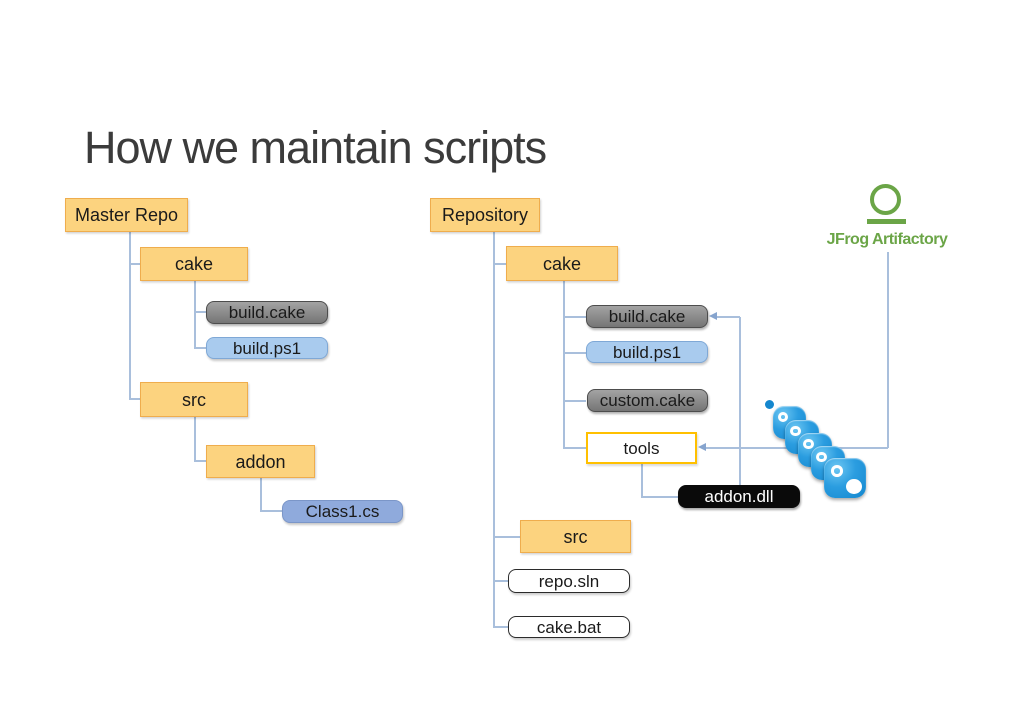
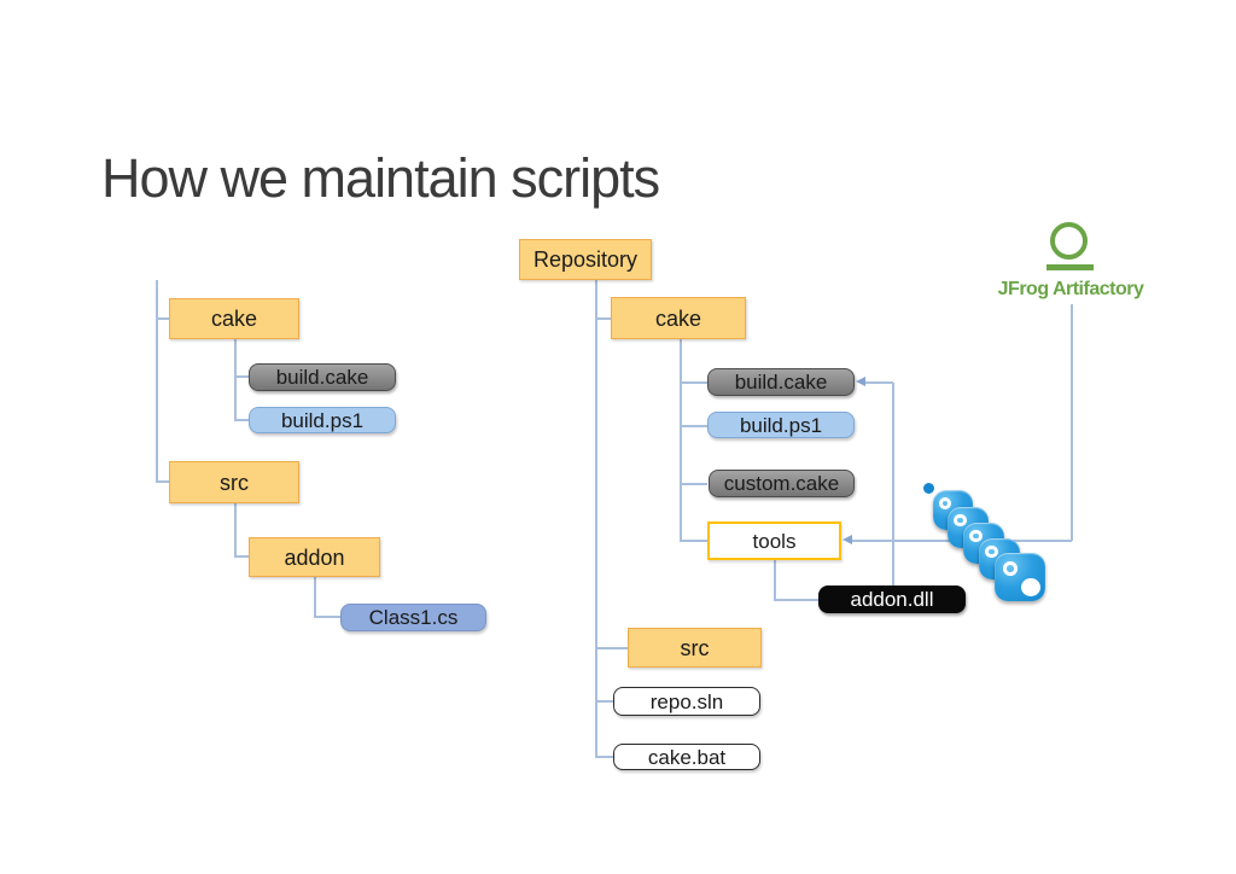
  How we maintain scripts
- Master Repo
  cake
  build.cake
  build.ps1
  src
  addon
  Class1.cs
  Repository
  cake
  build.cake
  build.ps1
  custom.cake
  tools
  addon.dll
  src
  repo.sln
  cake.bat
  JFrog Artifactory
